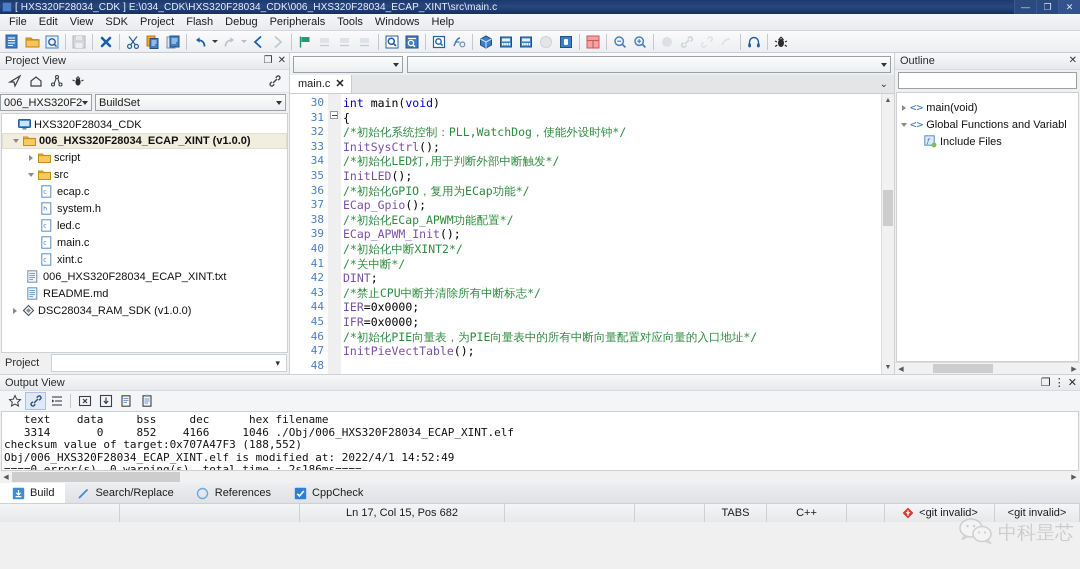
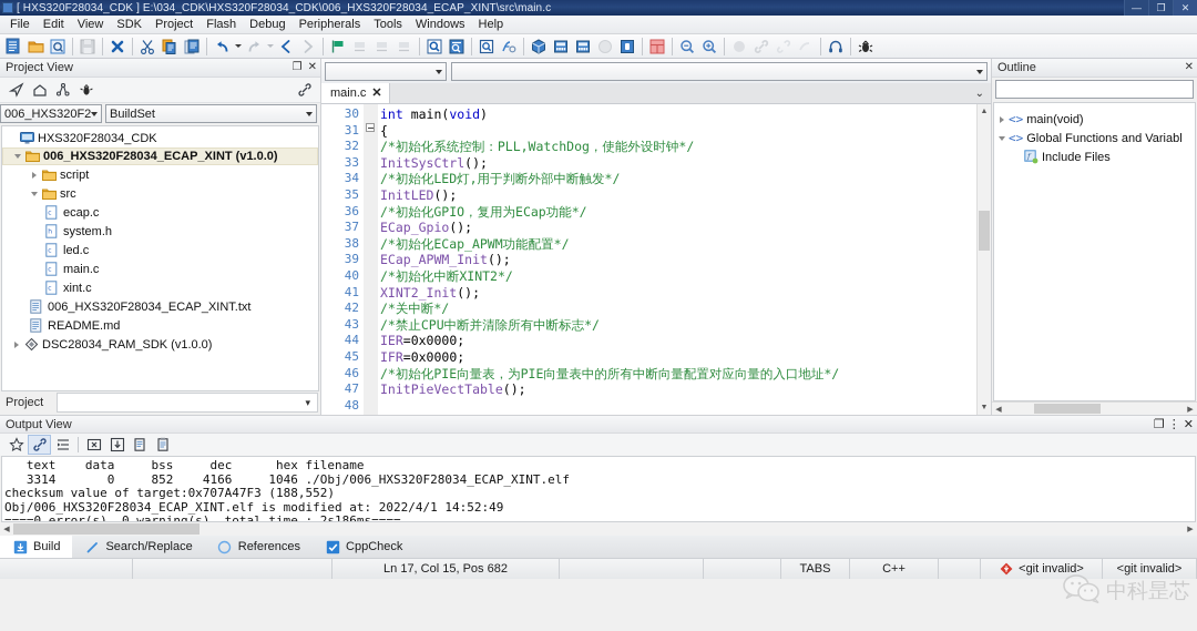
  [ HXS320F28034_CDK ] E:\034_CDK\HXS320F28034_CDK\006_HXS320F28034_ECAP_XINT\src\main.c
  —
  ❐
  ✕
  File
  Edit
  View
  SDK
  Project
  Flash
  Debug
  Peripherals
  Tools
  Windows
  Help
  Project View
  ❐
  ✕
  006_HXS320F2
  BuildSet
  HXS320F28034_CDK
  006_HXS320F28034_ECAP_XINT (v1.0.0)
  script
  src
  ecap.c
  system.h
  led.c
  main.c
  xint.c
  006_HXS320F28034_ECAP_XINT.txt
  README.md
  DSC28034_RAM_SDK (v1.0.0)
  Project
  ▾
  main.c
  ✕
  ⌄
  30
  31
  32
  33
  34
  35
  36
  37
  38
  39
  40
  41
  42
  43
  44
  45
  46
  47
  48
  int main(void)
  {
  /*初始化系统控制：PLL,WatchDog，使能外设时钟*/
  InitSysCtrl();
  /*初始化LED灯,用于判断外部中断触发*/
  InitLED();
  /*初始化GPIO，复用为ECap功能*/
  ECap_Gpio();
  /*初始化ECap_APWM功能配置*/
  ECap_APWM_Init();
  /*初始化中断XINT2*/
+ XINT2_Init();
  /*关中断*/
- DINT;
  /*禁止CPU中断并清除所有中断标志*/
  IER=0x0000;
  IFR=0x0000;
  /*初始化PIE向量表，为PIE向量表中的所有中断向量配置对应向量的入口地址*/
  InitPieVectTable();
  Outline
  ✕
  <>
  main(void)
  <>
  Global Functions and Variabl
  f
  Include Files
  Output View
  ❐ ⋮ ✕
  text data bss dec hex filename
  3314 0 852 4166 1046 ./Obj/006_HXS320F28034_ECAP_XINT.elf
  checksum value of target:0x707A47F3 (188,552)
  Obj/006_HXS320F28034_ECAP_XINT.elf is modified at: 2022/4/1 14:52:49
  ====0 error(s), 0 warning(s), total time : 2s186ms====
  Build
  Search/Replace
  References
  CppCheck
  Ln 17, Col 15, Pos 682
  TABS
  C++
  <git invalid>
  <git invalid>
  中科昰芯
